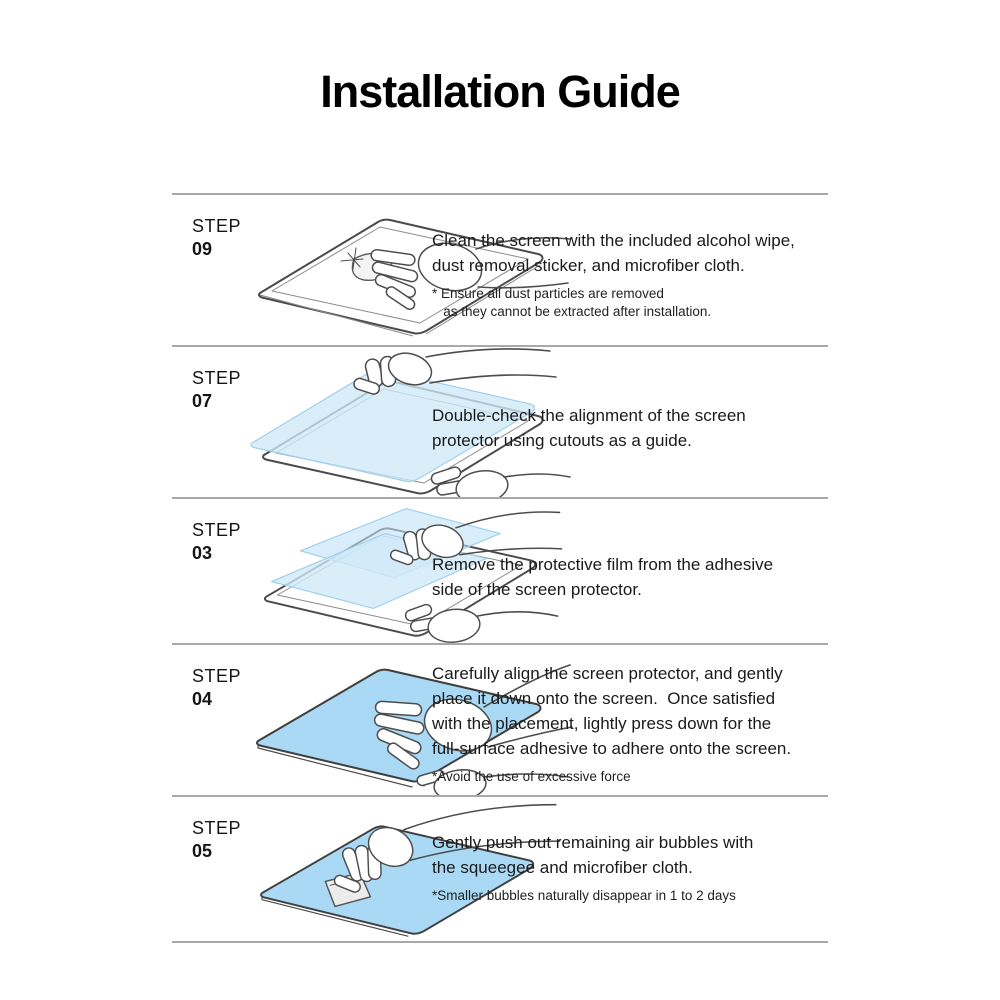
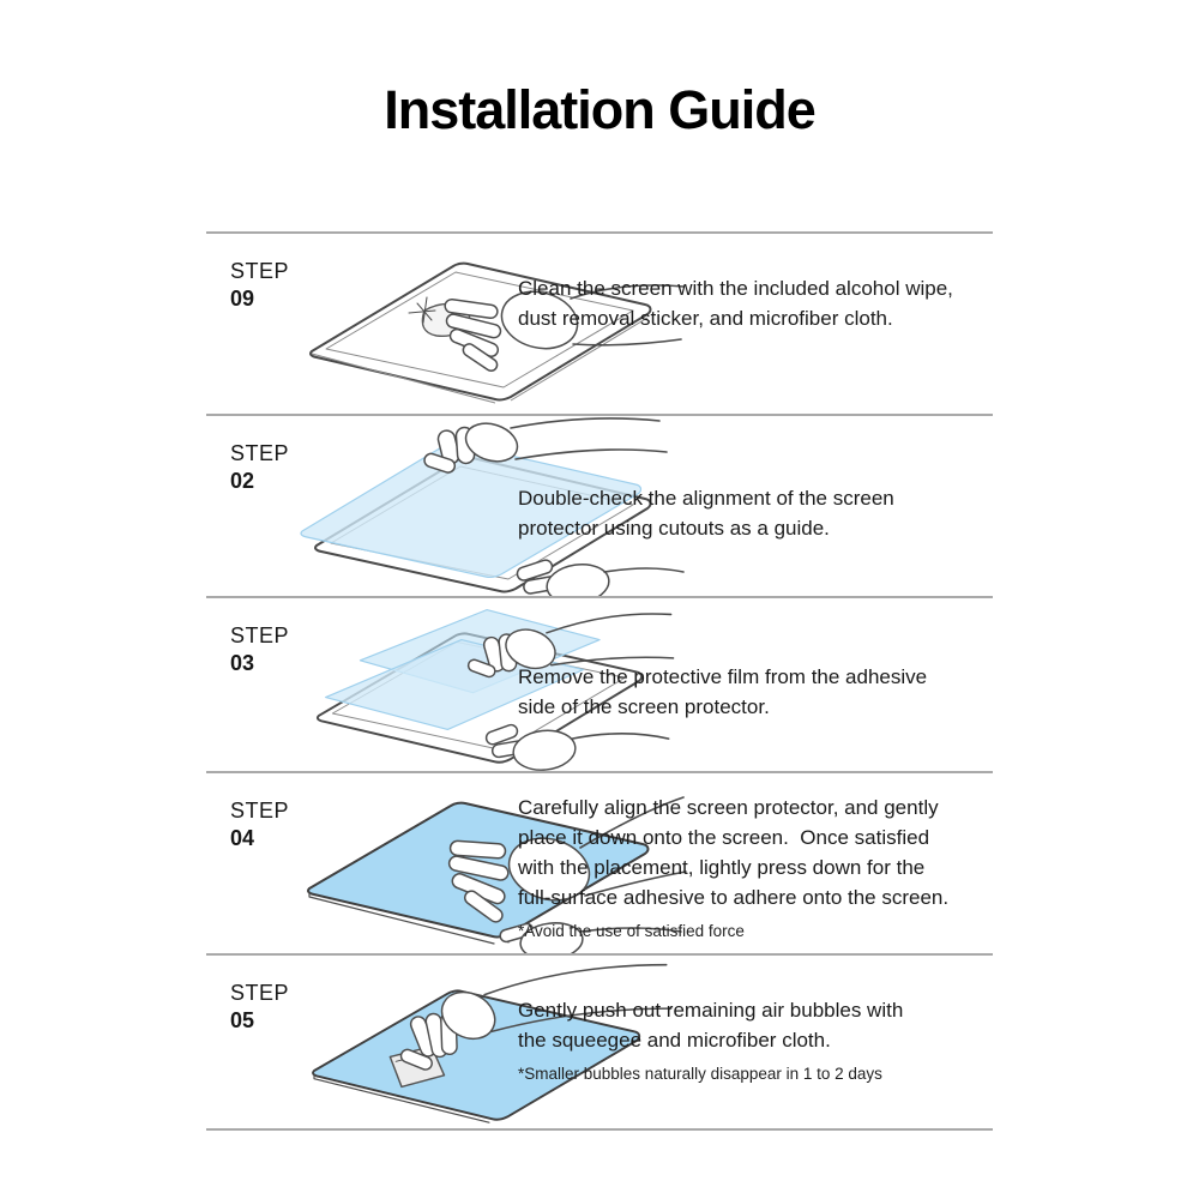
  Installation Guide
  STEP
  09
  Clean the screen with the included alcohol wipe,
  dust removal sticker, and microfiber cloth.
- * Ensure all dust particles are removed
- as they cannot be extracted after installation.
  STEP
- 07
+ 02
  Double-check the alignment of the screen
  protector using cutouts as a guide.
  STEP
  03
  Remove the protective film from the adhesive
  side of the screen protector.
  STEP
  04
  Carefully align the screen protector, and gently
  place it down onto the screen. Once satisfied
  with the placement, lightly press down for the
  full-surface adhesive to adhere onto the screen.
- *Avoid the use of excessive force
+ *Avoid the use of satisfied force
  STEP
  05
  Gently push out remaining air bubbles with
  the squeegee and microfiber cloth.
  *Smaller bubbles naturally disappear in 1 to 2 days
